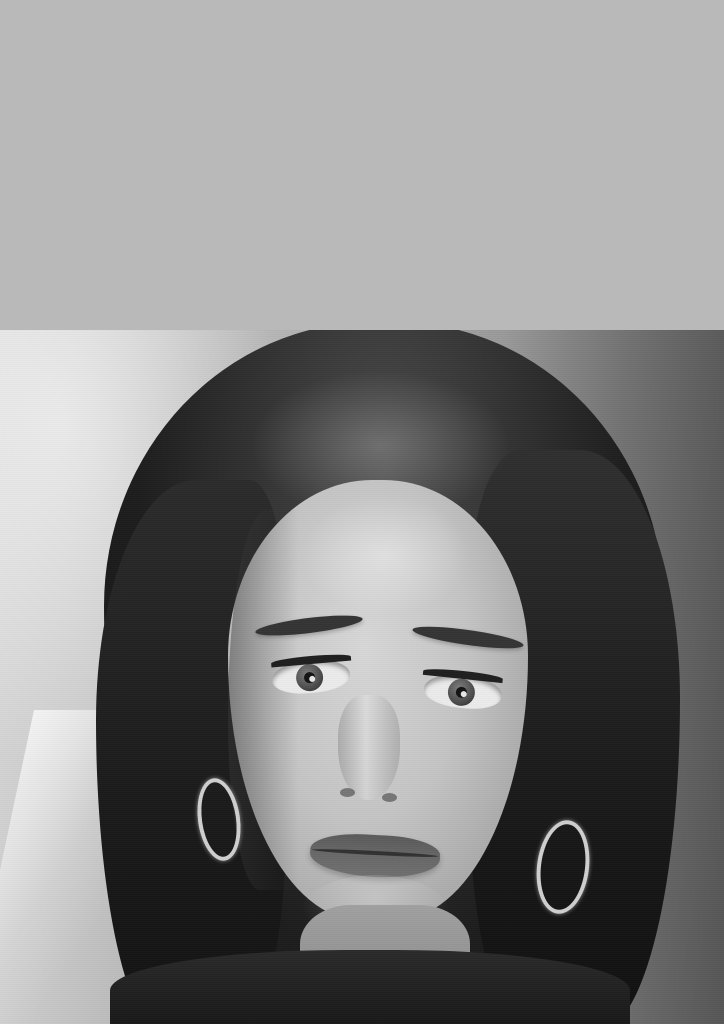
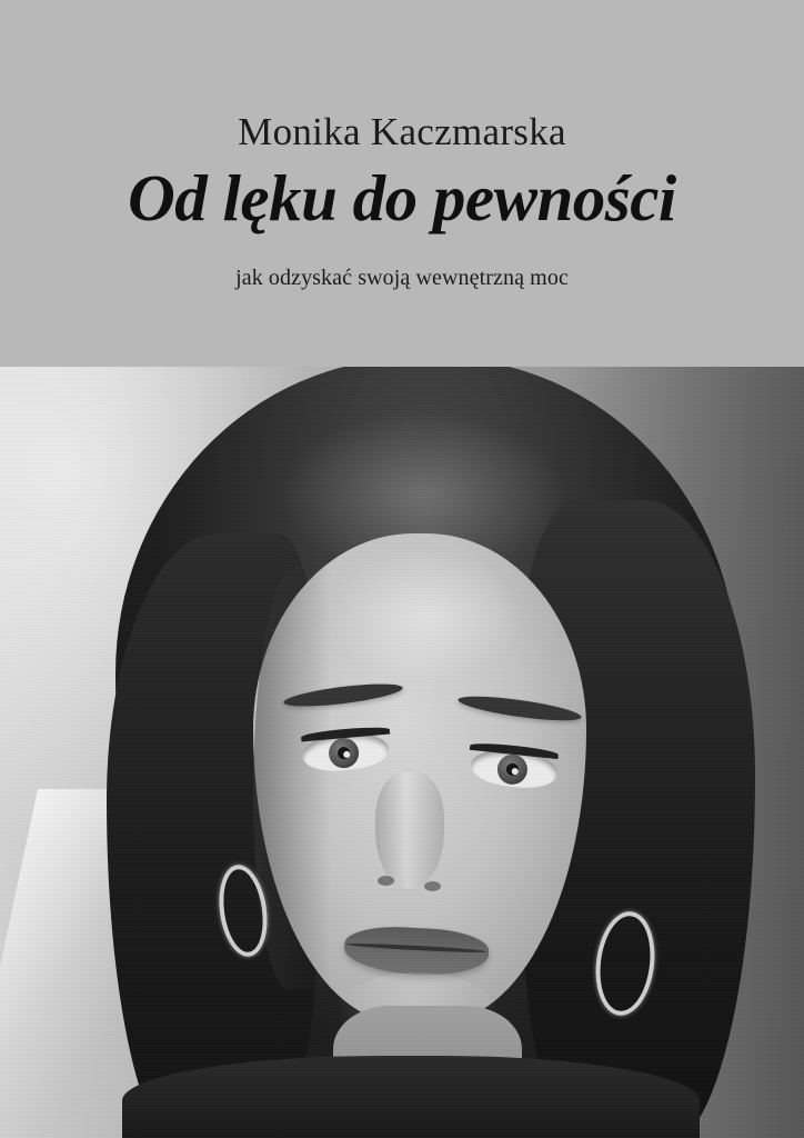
+ Monika Kaczmarska
+ Od lęku do pewności
+ jak odzyskać swoją wewnętrzną moc
